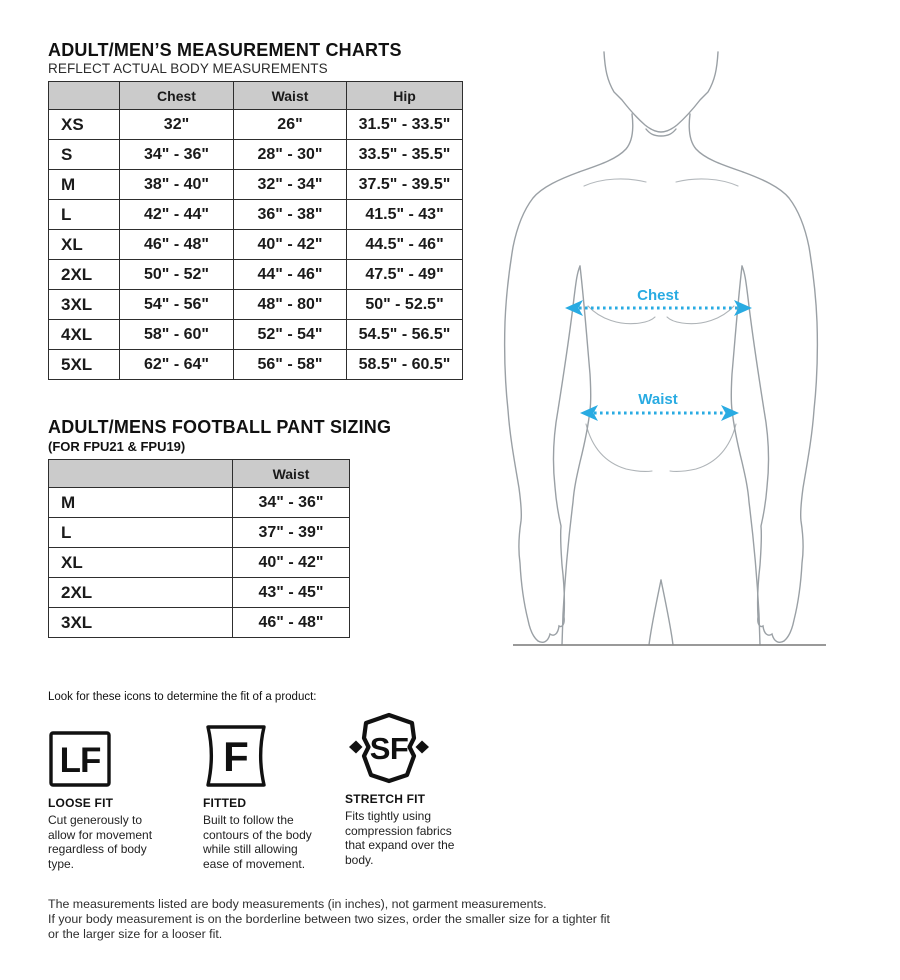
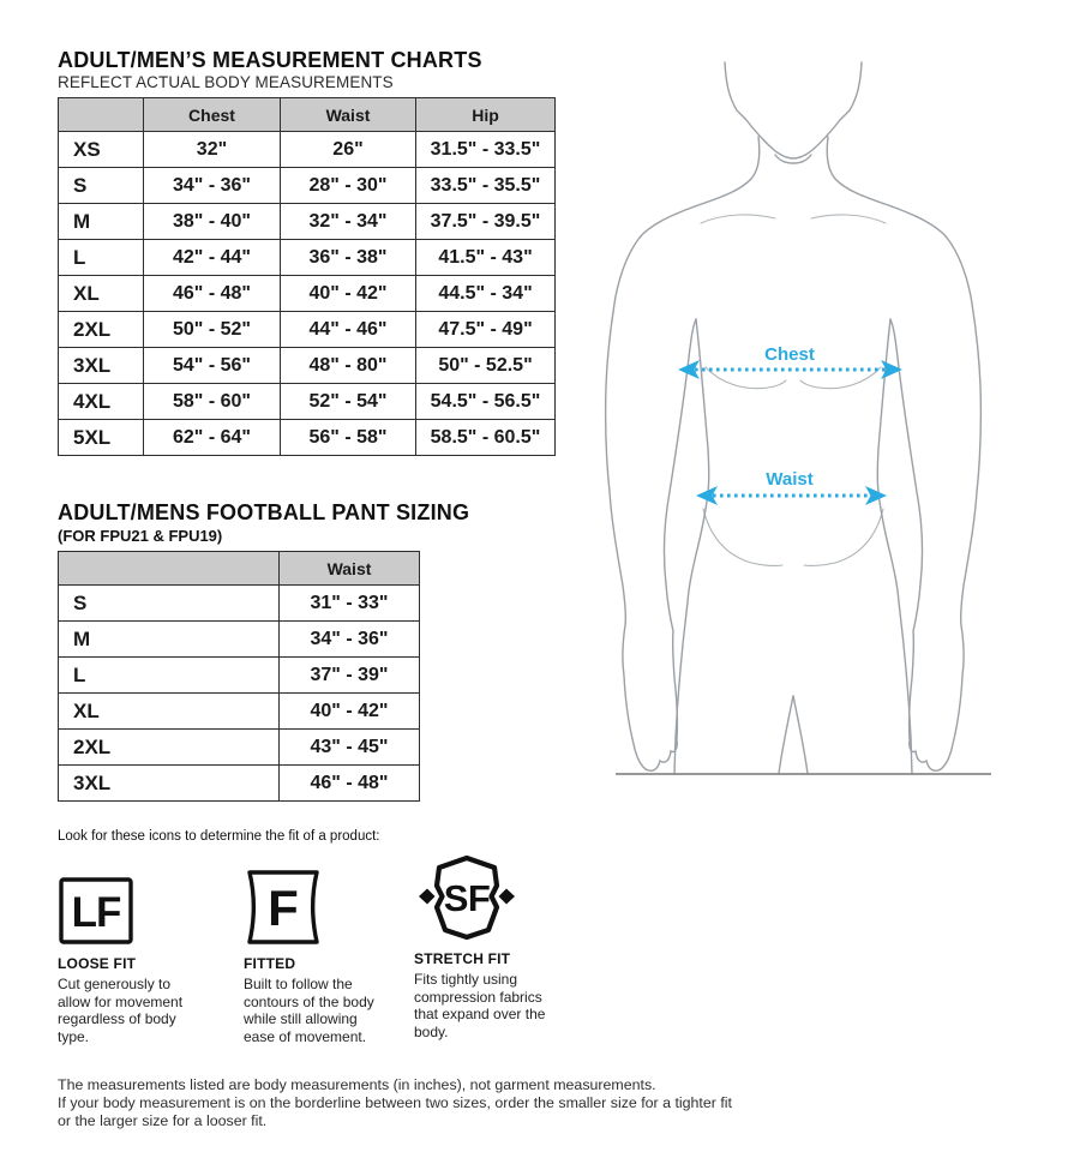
  ADULT/MEN’S MEASUREMENT CHARTS
  REFLECT ACTUAL BODY MEASUREMENTS
  	Chest	Waist	Hip
  XS	32"	26"	31.5" - 33.5"
  S	34" - 36"	28" - 30"	33.5" - 35.5"
  M	38" - 40"	32" - 34"	37.5" - 39.5"
  L	42" - 44"	36" - 38"	41.5" - 43"
- XL	46" - 48"	40" - 42"	44.5" - 46"
+ XL	46" - 48"	40" - 42"	44.5" - 34"
  2XL	50" - 52"	44" - 46"	47.5" - 49"
  3XL	54" - 56"	48" - 80"	50" - 52.5"
  4XL	58" - 60"	52" - 54"	54.5" - 56.5"
  5XL	62" - 64"	56" - 58"	58.5" - 60.5"
  ADULT/MENS FOOTBALL PANT SIZING
  (FOR FPU21 & FPU19)
  	Waist
+ S	31" - 33"
  M	34" - 36"
  L	37" - 39"
  XL	40" - 42"
  2XL	43" - 45"
  3XL	46" - 48"
  Look for these icons to determine the fit of a product:
  LF
  LOOSE FIT
  Cut generously to allow for movement regardless of body type.
  F
  FITTED
  Built to follow the contours of the body while still allowing ease of movement.
  SF
  STRETCH FIT
  Fits tightly using compression fabrics that expand over the body.
  The measurements listed are body measurements (in inches), not garment measurements.
  If your body measurement is on the borderline between two sizes, order the smaller size for a tighter fit or the larger size for a looser fit.
  Chest
  Waist
